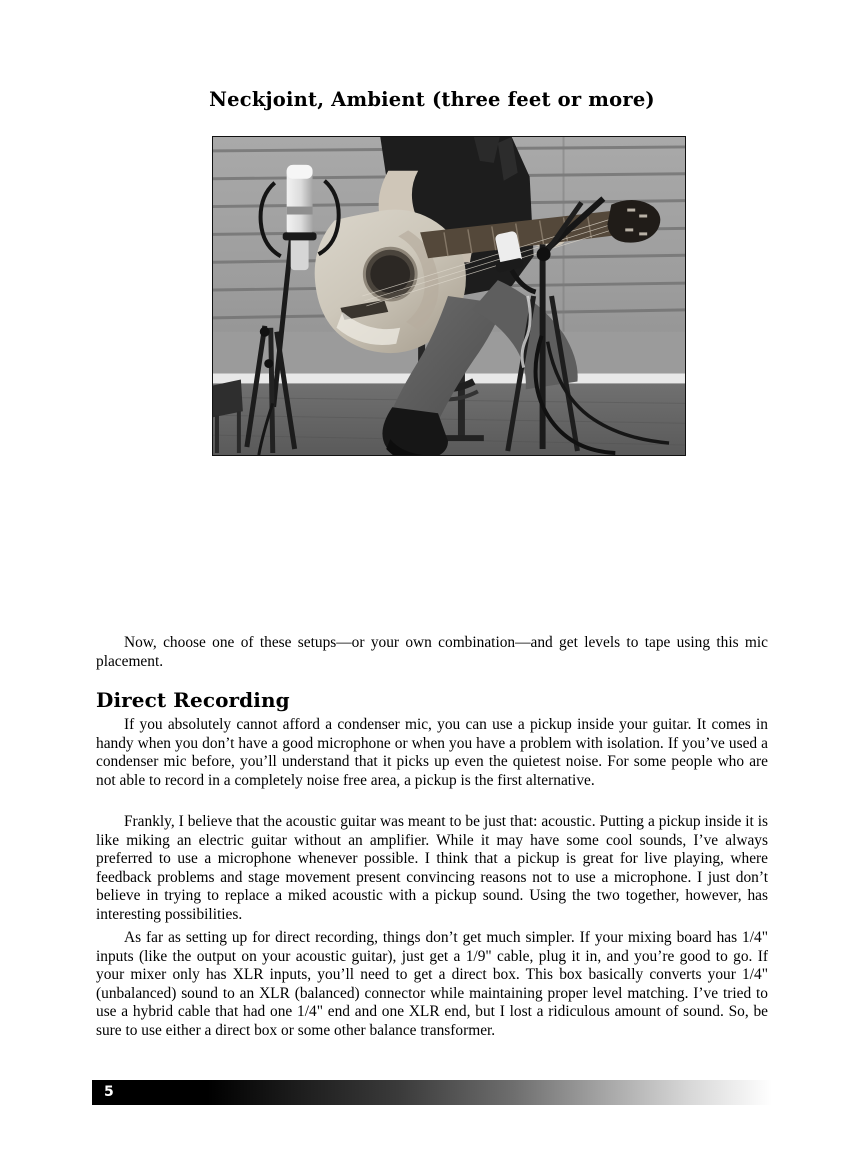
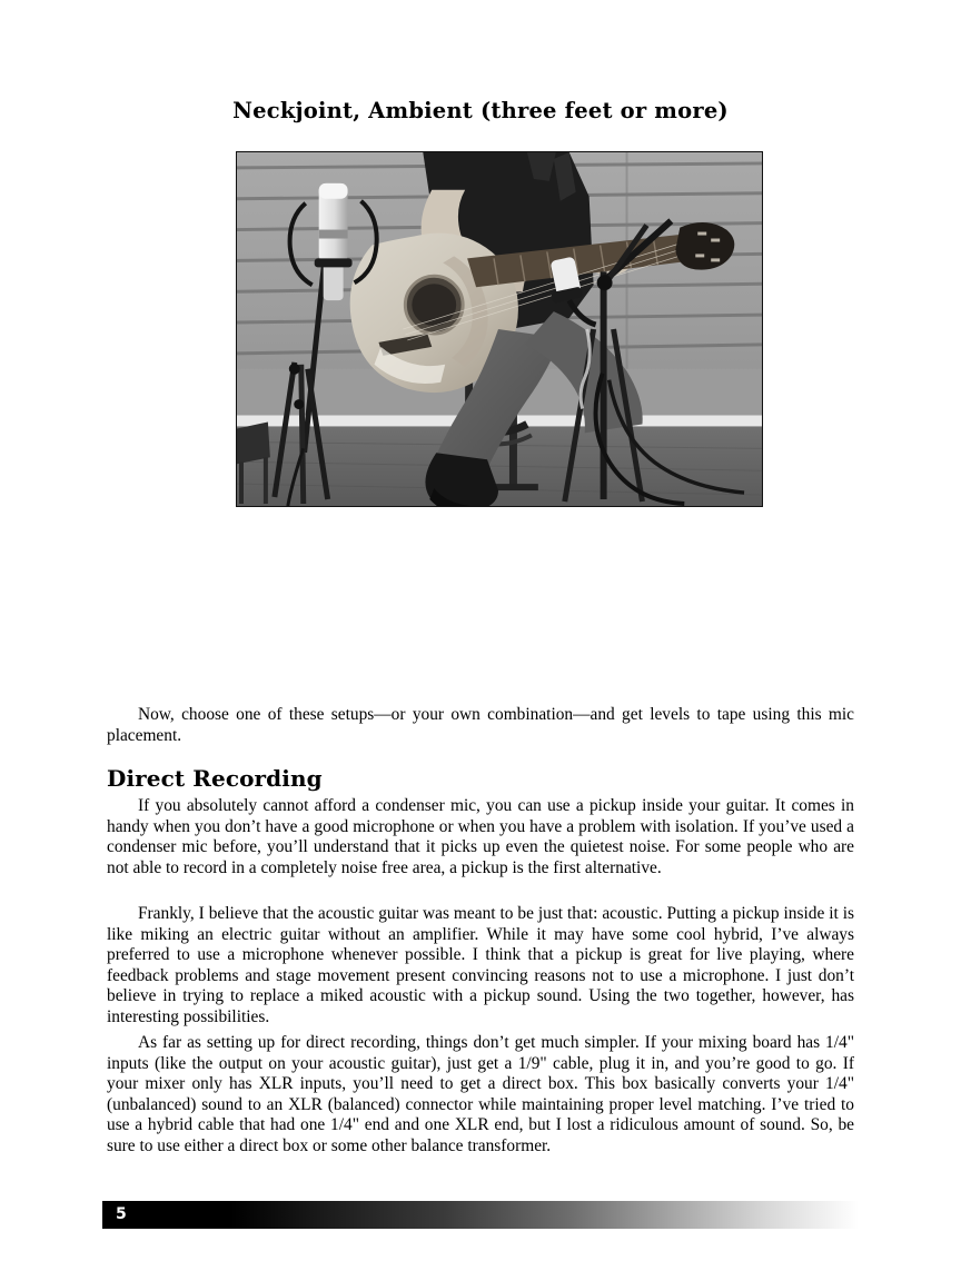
  Neckjoint, Ambient (three feet or more)
  Now, choose one of these setups—or your own combination—and get levels to tape using this mic placement.
  Direct Recording
  If you absolutely cannot afford a condenser mic, you can use a pickup inside your guitar. It comes in handy when you don’t have a good microphone or when you have a problem with isolation. If you’ve used a condenser mic before, you’ll understand that it picks up even the quietest noise. For some people who are not able to record in a completely noise free area, a pickup is the first alternative.
- Frankly, I believe that the acoustic guitar was meant to be just that: acoustic. Putting a pickup inside it is like miking an electric guitar without an amplifier. While it may have some cool sounds, I’ve always preferred to use a microphone whenever possible. I think that a pickup is great for live playing, where feedback problems and stage movement present convincing reasons not to use a microphone. I just don’t believe in trying to replace a miked acoustic with a pickup sound. Using the two together, however, has interesting possibilities.
+ Frankly, I believe that the acoustic guitar was meant to be just that: acoustic. Putting a pickup inside it is like miking an electric guitar without an amplifier. While it may have some cool hybrid, I’ve always preferred to use a microphone whenever possible. I think that a pickup is great for live playing, where feedback problems and stage movement present convincing reasons not to use a microphone. I just don’t believe in trying to replace a miked acoustic with a pickup sound. Using the two together, however, has interesting possibilities.
  As far as setting up for direct recording, things don’t get much simpler. If your mixing board has 1/4" inputs (like the output on your acoustic guitar), just get a 1/9" cable, plug it in, and you’re good to go. If your mixer only has XLR inputs, you’ll need to get a direct box. This box basically converts your 1/4" (unbalanced) sound to an XLR (balanced) connector while maintaining proper level matching. I’ve tried to use a hybrid cable that had one 1/4" end and one XLR end, but I lost a ridiculous amount of sound. So, be sure to use either a direct box or some other balance transformer.
  5
